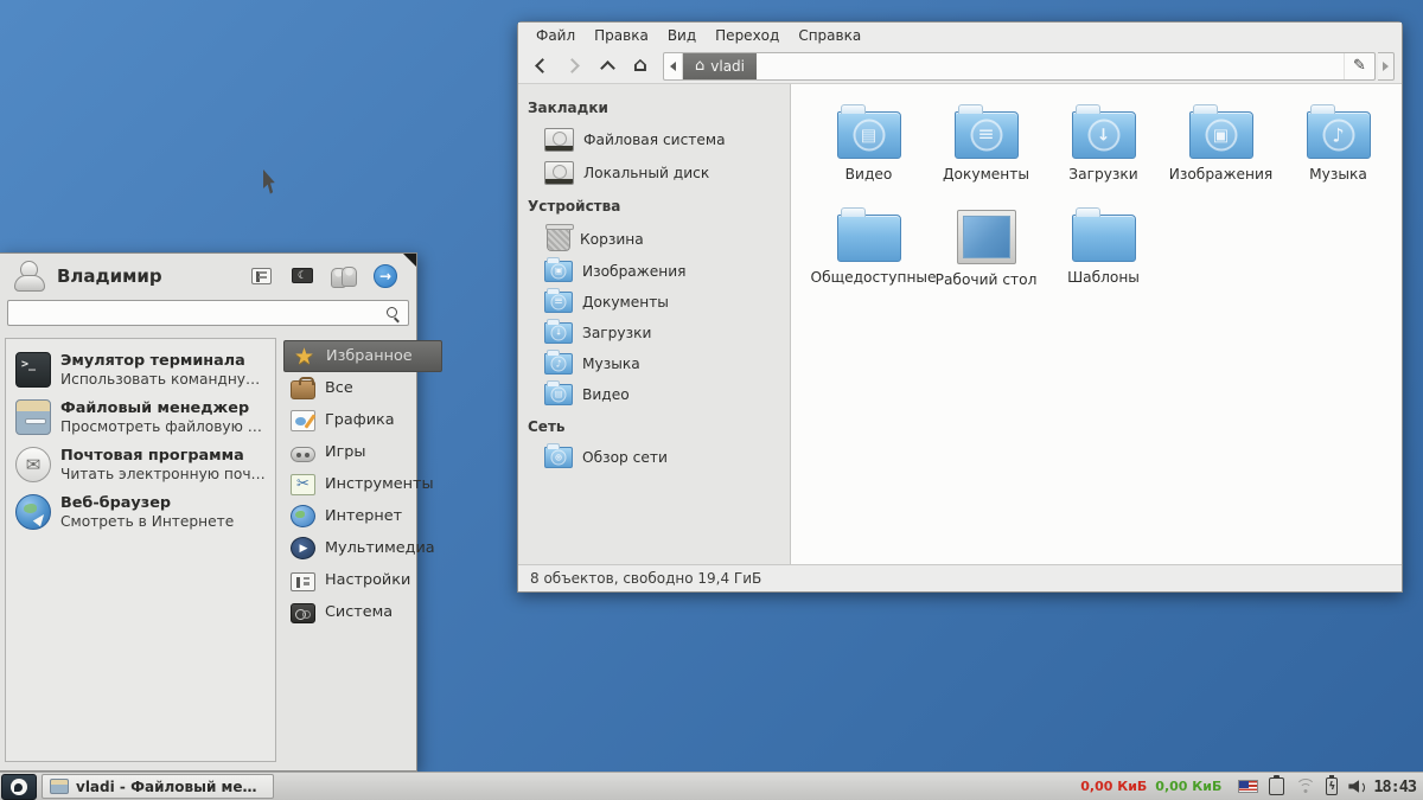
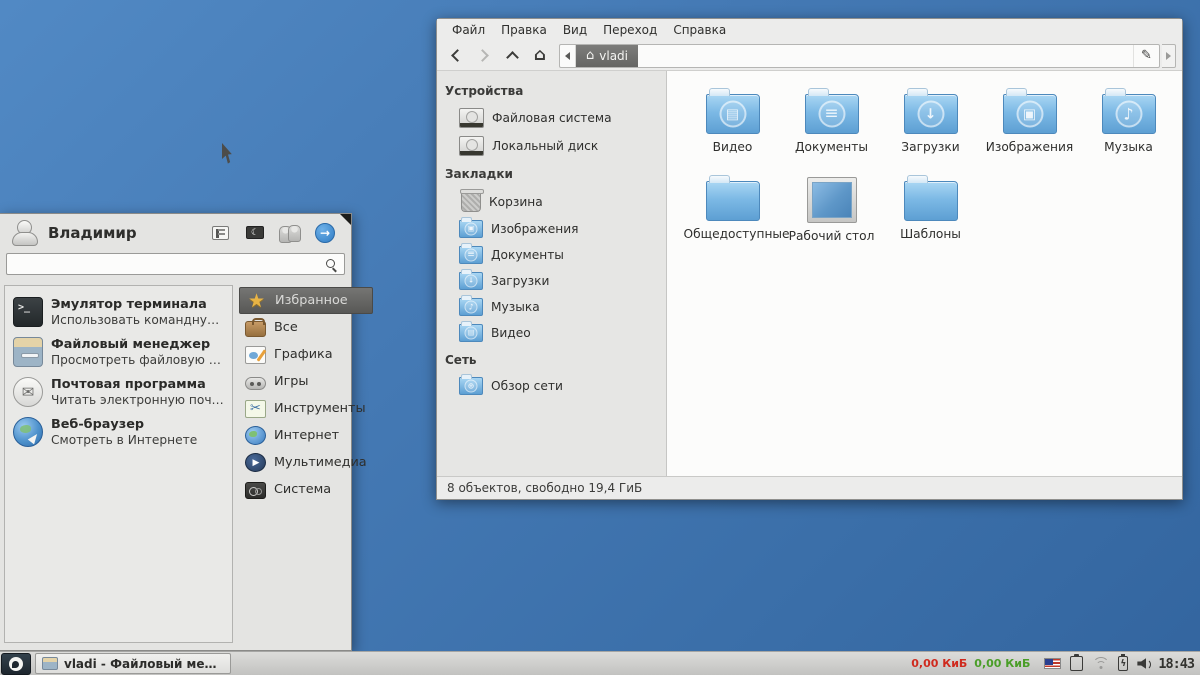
  Файл
  Правка
  Вид
  Переход
  Справка
  ⌂
  ⌂
  vladi
  ✎
- Закладки
+ Устройства
  Файловая система
  Локальный диск
- Устройства
+ Закладки
  Корзина
  Изображения
  Документы
  Загрузки
  Музыка
  Видео
  Сеть
  Обзор сети
  Видео
  Документы
  Загрузки
  Изображения
  Музыка
  Общедоступны
  Рабочий стол
  Шаблоны
  8 объектов, свободно 19,4 ГиБ
  Владимир
  Эмулятор терминала
  Использовать командную
  Файловый менеджер
  Просмотреть файловую си
  Почтовая программа
  Читать электронную почту
  Веб-браузер
  Смотреть в Интернете
  Избранное
  Все
  Графика
  Игры
  Инструменты
  Интернет
  Мультимедиа
- Настройки
  Система
  vladi - Файловый мене
  0,00 КиБ
  0,00 КиБ
  18:43
